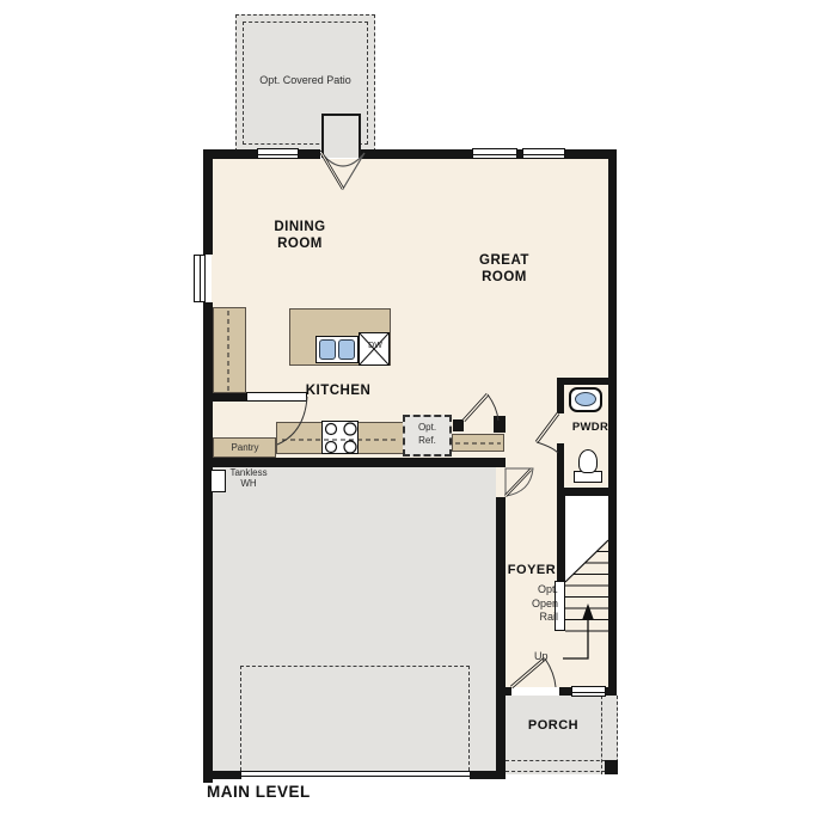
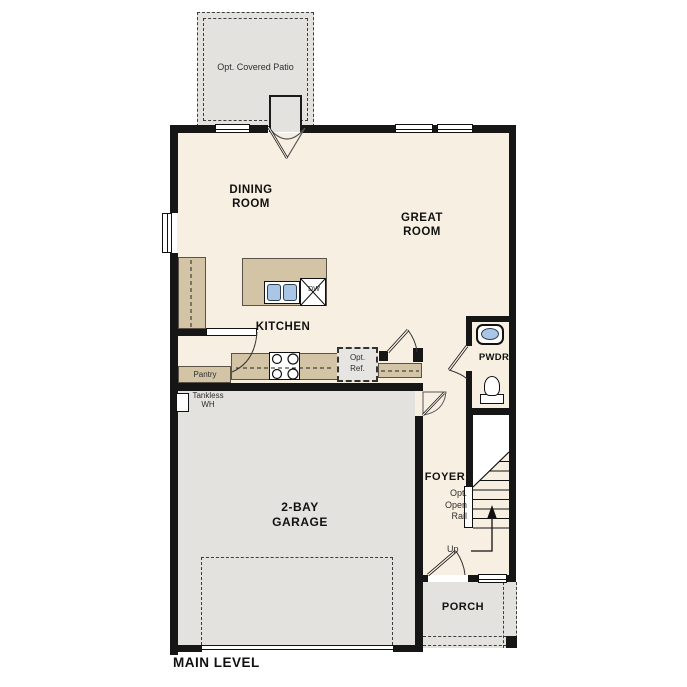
  Opt. Covered Patio
  Opt.
  Ref.
  Pantry
  Tankless
  WH
  DINING
  ROOM
  GREAT
  ROOM
  KITCHEN
  PWDR
  FOYER
+ 2-BAY
+ GARAGE
  PORCH
  Opt.
  Open
  Rail
  Up
  MAIN LEVEL
